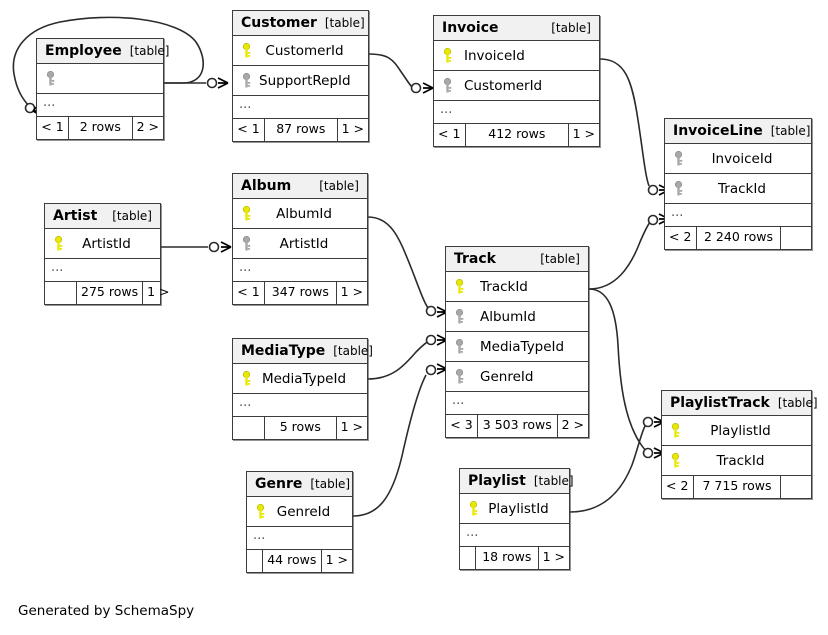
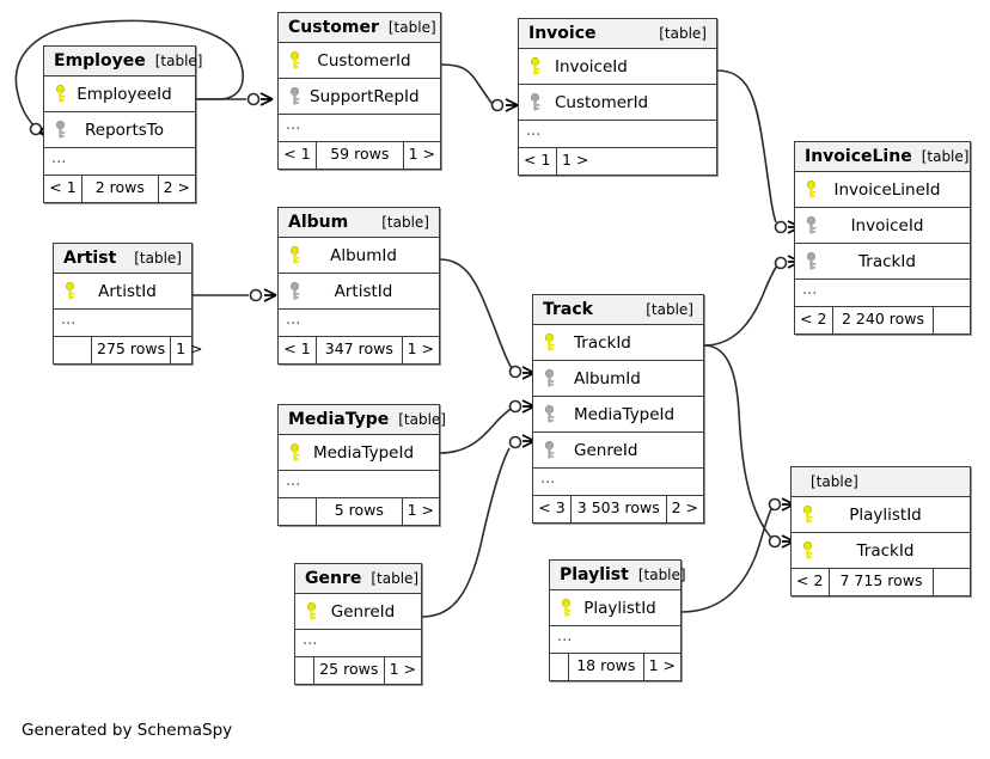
  Employee
  [table]
+ EmployeeId
+ ReportsTo
  ...
  < 1
  2 rows
  2 >
  Customer
  [table]
  CustomerId
  SupportRepId
  ...
  < 1
- 87 rows
+ 59 rows
  1 >
  Invoice
  [table]
  InvoiceId
  CustomerId
  ...
  < 1
- 412 rows
  1 >
  InvoiceLine
  [table]
+ InvoiceLineId
  InvoiceId
  TrackId
  ...
  < 2
  2 240 rows
  Artist
  [table]
  ArtistId
  ...
  275 rows
  1 >
  Album
  [table]
  AlbumId
  ArtistId
  ...
  < 1
  347 rows
  1 >
  Track
  [table]
  TrackId
  AlbumId
  MediaTypeId
  GenreId
  ...
  < 3
  3 503 rows
  2 >
  MediaType
  [table]
  MediaTypeId
  ...
  5 rows
  1 >
  Genre
  [table]
  GenreId
  ...
- 44 rows
+ 25 rows
  1 >
  Playlist
  [table]
  PlaylistId
  ...
  18 rows
  1 >
- PlaylistTrack
  [table]
  PlaylistId
  TrackId
  < 2
  7 715 rows
  Generated by SchemaSpy
